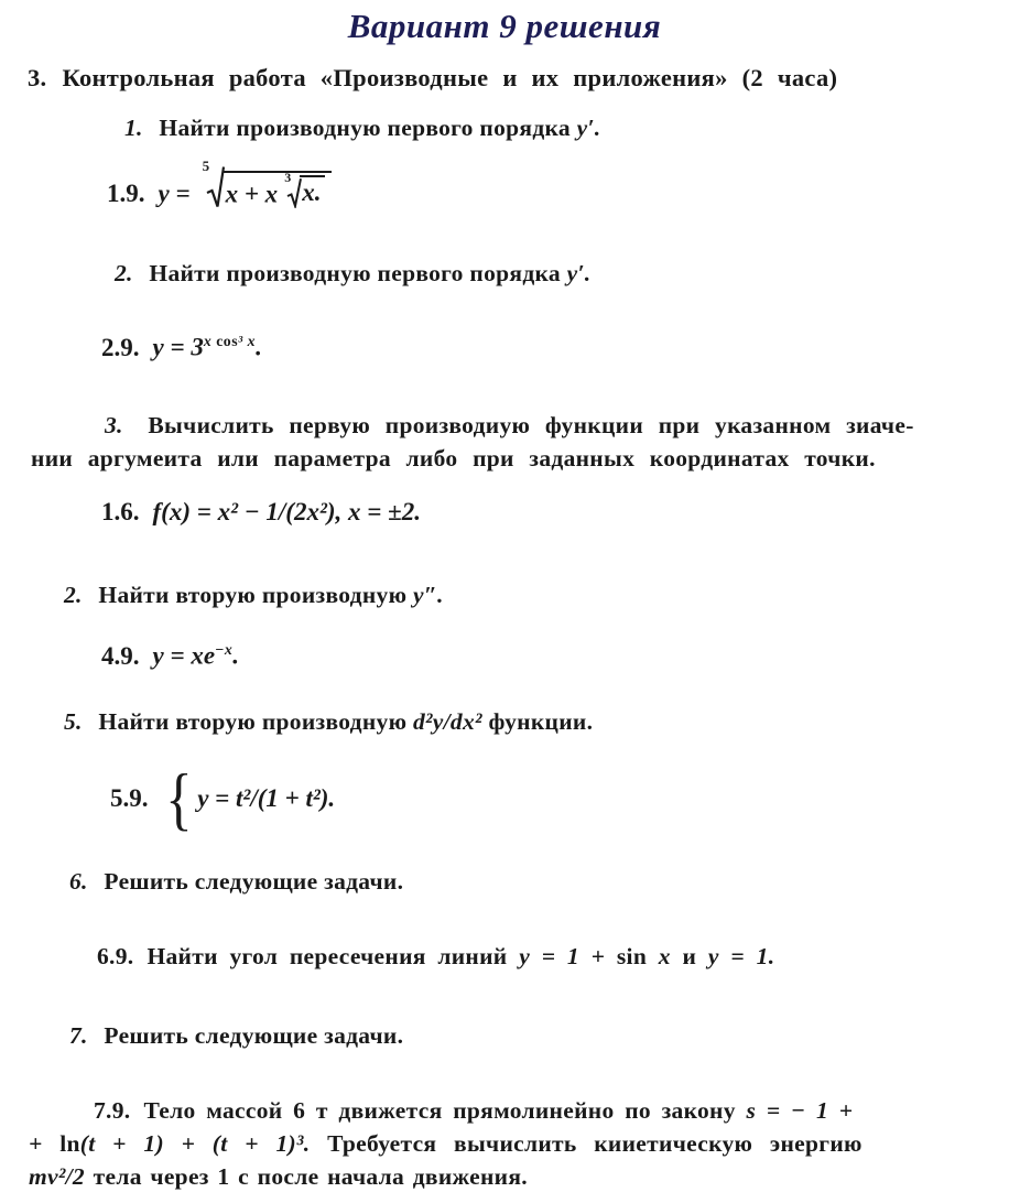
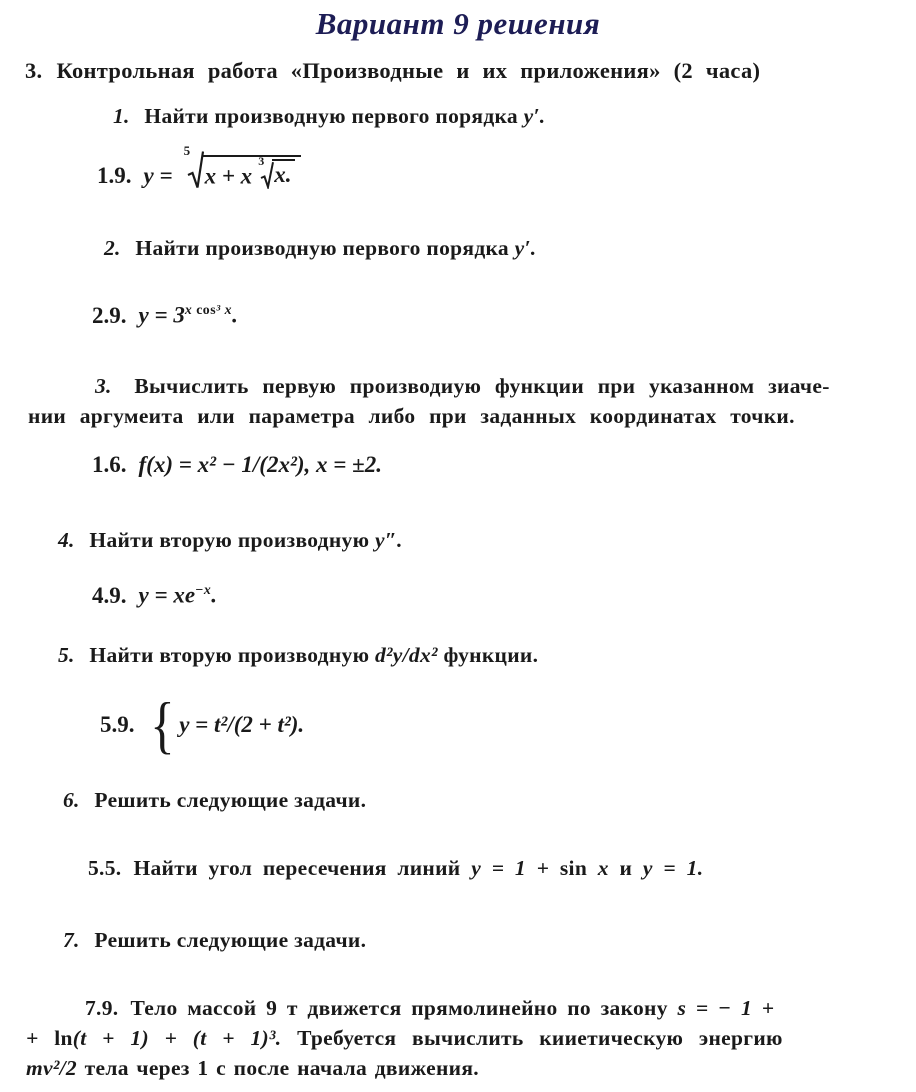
  Вариант 9 решения
  3. Контрольная работа «Производные и их приложения» (2 часа)
  1. Найти производную первого порядка y′.
  1.9. y =
  5
  x + x
  3
  x.
  2. Найти производную первого порядка y′.
  2.9. y = 3x cos³ x.
  3. Вычислить первую производиую функции при указанном зиаче-
  нии аргумеита или параметра либо при заданных координатах точки.
  1.6. f(x) = x² − 1/(2x²), x = ±2.
- 2. Найти вторую производную y″.
+ 4. Найти вторую производную y″.
  4.9. y = xe−x.
  5. Найти вторую производную d²y/dx² функции.
  5.9.
  {
- y = t²/(1 + t²).
+ y = t²/(2 + t²).
  6. Решить следующие задачи.
- 6.9. Найти угол пересечения линий y = 1 + sin x и y = 1.
+ 5.5. Найти угол пересечения линий y = 1 + sin x и y = 1.
  7. Решить следующие задачи.
- 7.9. Тело массой 6 т движется прямолинейно по закону s = − 1 +
+ 7.9. Тело массой 9 т движется прямолинейно по закону s = − 1 +
  + ln(t + 1) + (t + 1)³. Требуется вычислить кииетическую энергию
  mv²/2 тела через 1 с после начала движения.
